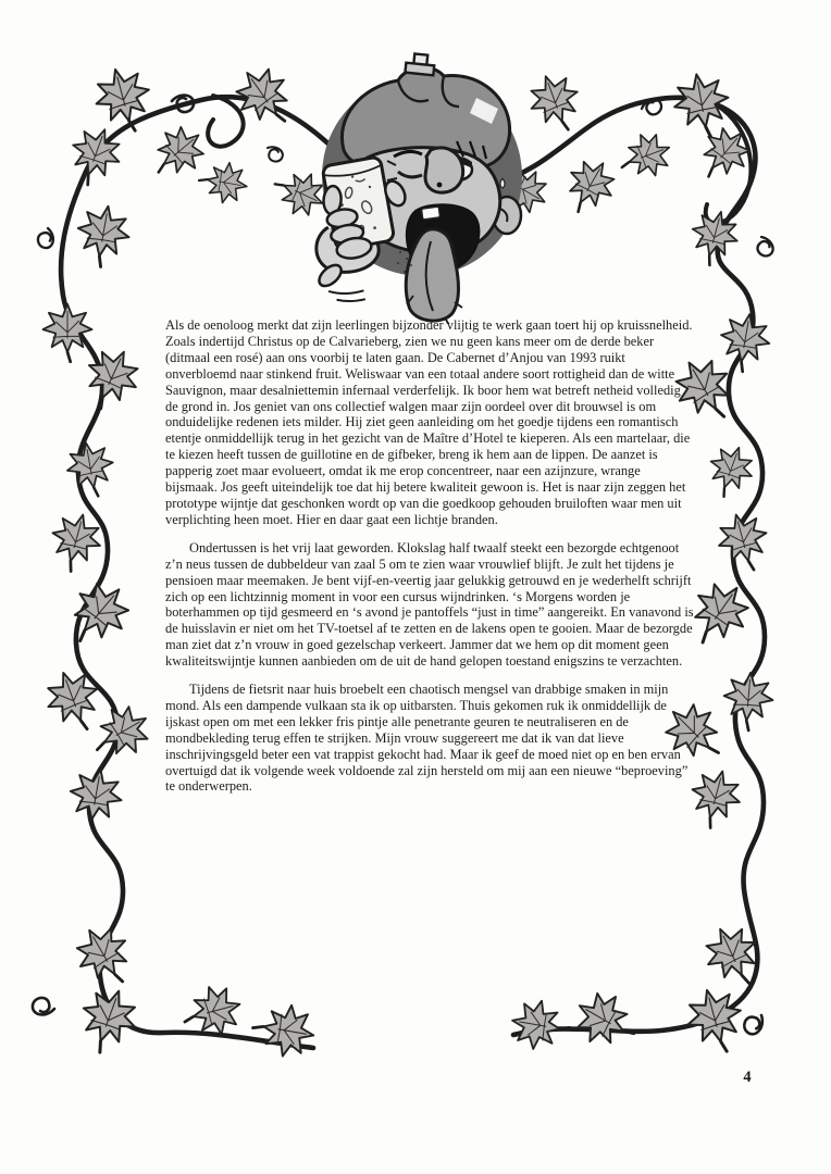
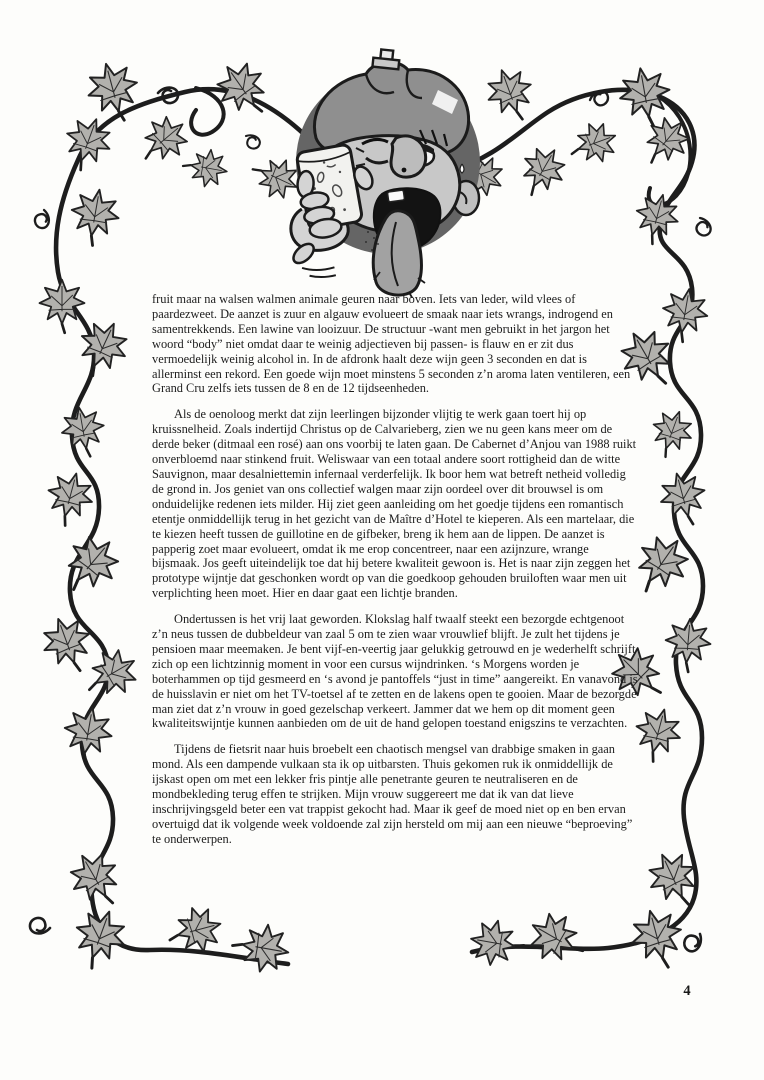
+ fruit maar na walsen walmen animale geuren naar boven. Iets van leder, wild vlees of paardezweet. De aanzet is zuur en algauw evolueert de smaak naar iets wrangs, indrogend en samentrekkends. Een lawine van looizuur. De structuur -want men gebruikt in het jargon het woord “body” niet omdat daar te weinig adjectieven bij passen- is flauw en er zit dus vermoedelijk weinig alcohol in. In de afdronk haalt deze wijn geen 3 seconden en dat is allerminst een rekord. Een goede wijn moet minstens 5 seconden z’n aroma laten ventileren, een Grand Cru zelfs iets tussen de 8 en de 12 tijdseenheden.
- Als de oenoloog merkt dat zijn leerlingen bijzonder vlijtig te werk gaan toert hij op kruissnelheid. Zoals indertijd Christus op de Calvarieberg, zien we nu geen kans meer om de derde beker (ditmaal een rosé) aan ons voorbij te laten gaan. De Cabernet d’Anjou van 1993 ruikt onverbloemd naar stinkend fruit. Weliswaar van een totaal andere soort rottigheid dan de witte Sauvignon, maar desalniettemin infernaal verderfelijk. Ik boor hem wat betreft netheid volledig de grond in. Jos geniet van ons collectief walgen maar zijn oordeel over dit brouwsel is om onduidelijke redenen iets milder. Hij ziet geen aanleiding om het goedje tijdens een romantisch etentje onmiddellijk terug in het gezicht van de Maître d’Hotel te kieperen. Als een martelaar, die te kiezen heeft tussen de guillotine en de gifbeker, breng ik hem aan de lippen. De aanzet is papperig zoet maar evolueert, omdat ik me erop concentreer, naar een azijnzure, wrange bijsmaak. Jos geeft uiteindelijk toe dat hij betere kwaliteit gewoon is. Het is naar zijn zeggen het prototype wijntje dat geschonken wordt op van die goedkoop gehouden bruiloften waar men uit verplichting heen moet. Hier en daar gaat een lichtje branden.
+ Als de oenoloog merkt dat zijn leerlingen bijzonder vlijtig te werk gaan toert hij op kruissnelheid. Zoals indertijd Christus op de Calvarieberg, zien we nu geen kans meer om de derde beker (ditmaal een rosé) aan ons voorbij te laten gaan. De Cabernet d’Anjou van 1988 ruikt onverbloemd naar stinkend fruit. Weliswaar van een totaal andere soort rottigheid dan de witte Sauvignon, maar desalniettemin infernaal verderfelijk. Ik boor hem wat betreft netheid volledig de grond in. Jos geniet van ons collectief walgen maar zijn oordeel over dit brouwsel is om onduidelijke redenen iets milder. Hij ziet geen aanleiding om het goedje tijdens een romantisch etentje onmiddellijk terug in het gezicht van de Maître d’Hotel te kieperen. Als een martelaar, die te kiezen heeft tussen de guillotine en de gifbeker, breng ik hem aan de lippen. De aanzet is papperig zoet maar evolueert, omdat ik me erop concentreer, naar een azijnzure, wrange bijsmaak. Jos geeft uiteindelijk toe dat hij betere kwaliteit gewoon is. Het is naar zijn zeggen het prototype wijntje dat geschonken wordt op van die goedkoop gehouden bruiloften waar men uit verplichting heen moet. Hier en daar gaat een lichtje branden.
  Ondertussen is het vrij laat geworden. Klokslag half twaalf steekt een bezorgde echtgenoot z’n neus tussen de dubbeldeur van zaal 5 om te zien waar vrouwlief blijft. Je zult het tijdens je pensioen maar meemaken. Je bent vijf-en-veertig jaar gelukkig getrouwd en je wederhelft schrijft zich op een lichtzinnig moment in voor een cursus wijndrinken. ‘s Morgens worden je boterhammen op tijd gesmeerd en ‘s avond je pantoffels “just in time” aangereikt. En vanavond is de huisslavin er niet om het TV-toetsel af te zetten en de lakens open te gooien. Maar de bezorgde man ziet dat z’n vrouw in goed gezelschap verkeert. Jammer dat we hem op dit moment geen kwaliteitswijntje kunnen aanbieden om de uit de hand gelopen toestand enigszins te verzachten.
- Tijdens de fietsrit naar huis broebelt een chaotisch mengsel van drabbige smaken in mijn mond. Als een dampende vulkaan sta ik op uitbarsten. Thuis gekomen ruk ik onmiddellijk de ijskast open om met een lekker fris pintje alle penetrante geuren te neutraliseren en de mondbekleding terug effen te strijken. Mijn vrouw suggereert me dat ik van dat lieve inschrijvingsgeld beter een vat trappist gekocht had. Maar ik geef de moed niet op en ben ervan overtuigd dat ik volgende week voldoende zal zijn hersteld om mij aan een nieuwe “beproeving” te onderwerpen.
+ Tijdens de fietsrit naar huis broebelt een chaotisch mengsel van drabbige smaken in gaan mond. Als een dampende vulkaan sta ik op uitbarsten. Thuis gekomen ruk ik onmiddellijk de ijskast open om met een lekker fris pintje alle penetrante geuren te neutraliseren en de mondbekleding terug effen te strijken. Mijn vrouw suggereert me dat ik van dat lieve inschrijvingsgeld beter een vat trappist gekocht had. Maar ik geef de moed niet op en ben ervan overtuigd dat ik volgende week voldoende zal zijn hersteld om mij aan een nieuwe “beproeving” te onderwerpen.
  4
